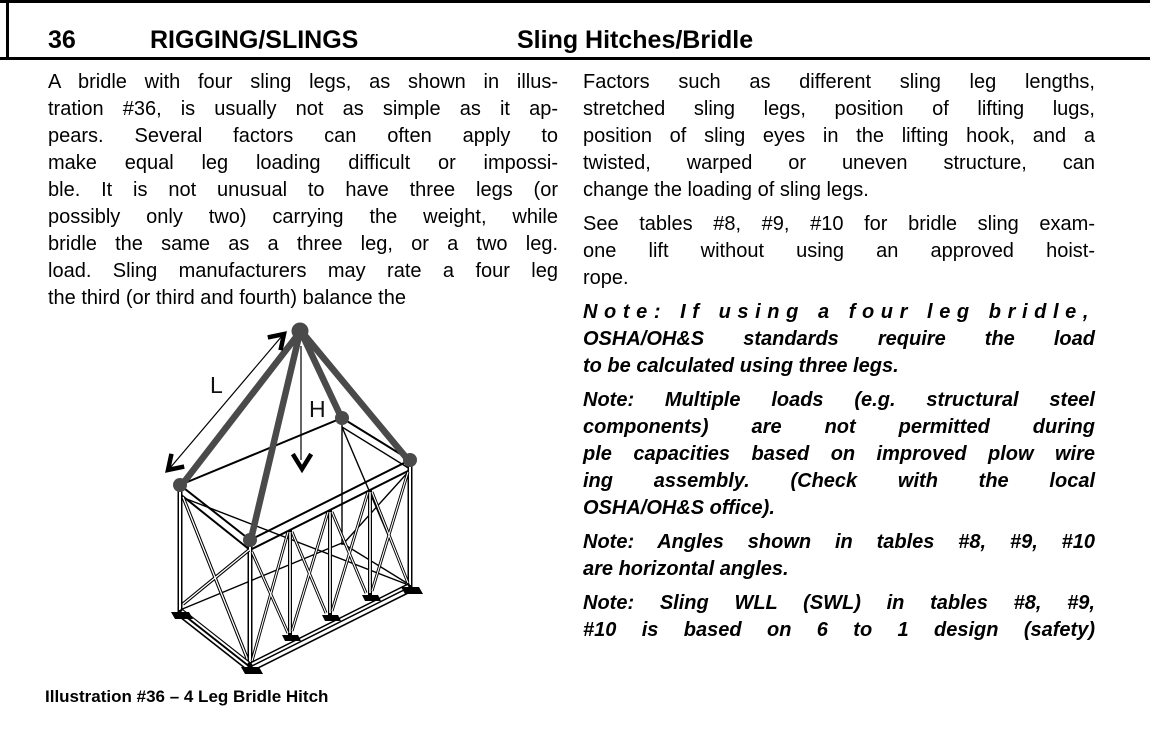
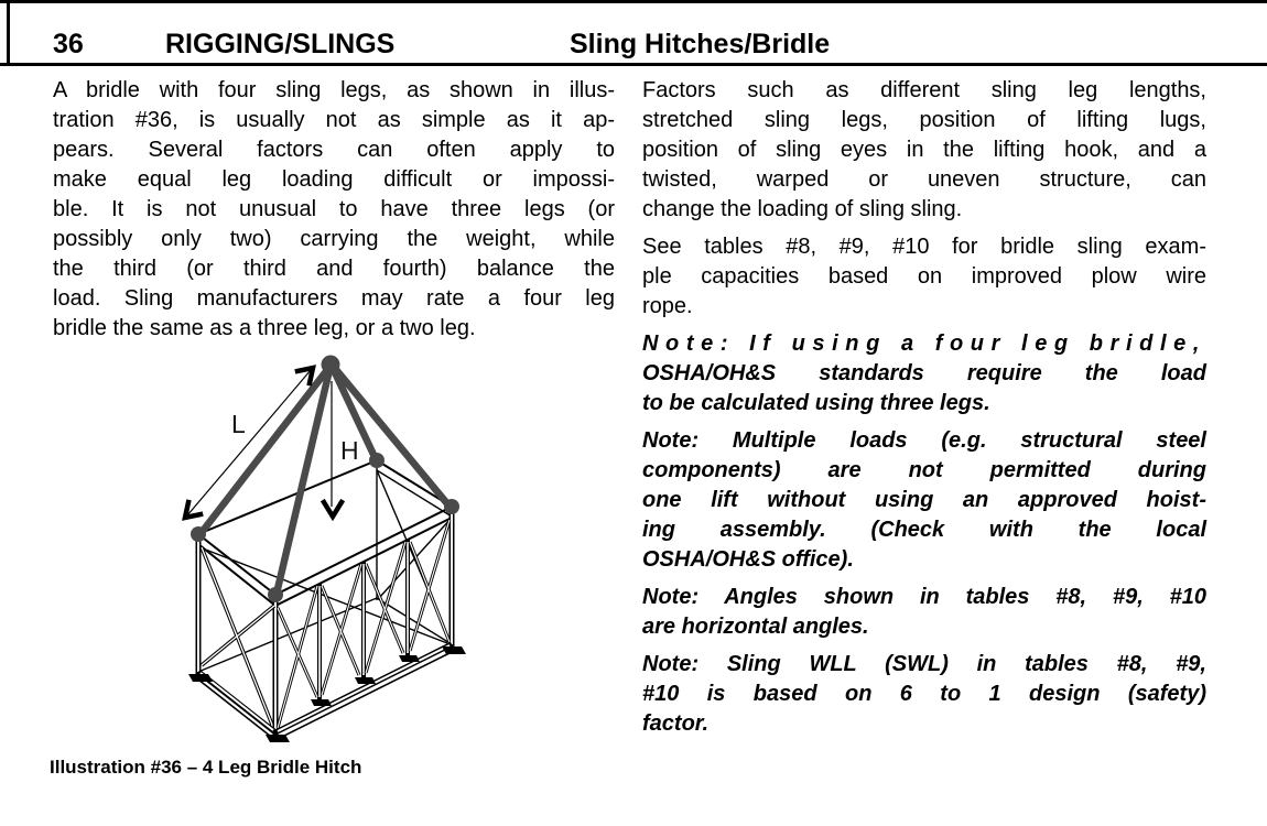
  36
  RIGGING/SLINGS
  Sling Hitches/Bridle
  A bridle with four sling legs, as shown in illus-
  tration #36, is usually not as simple as it ap-
  pears. Several factors can often apply to
  make equal leg loading difficult or impossi-
  ble. It is not unusual to have three legs (or
  possibly only two) carrying the weight, while
- bridle the same as a three leg, or a two leg.
+ the third (or third and fourth) balance the
  load. Sling manufacturers may rate a four leg
- the third (or third and fourth) balance the
+ bridle the same as a three leg, or a two leg.
  Factors such as different sling leg lengths,
  stretched sling legs, position of lifting lugs,
  position of sling eyes in the lifting hook, and a
  twisted, warped or uneven structure, can
- change the loading of sling legs.
+ change the loading of sling sling.
  See tables #8, #9, #10 for bridle sling exam-
- one lift without using an approved hoist-
+ ple capacities based on improved plow wire
  rope.
  Note: If using a four leg bridle,
  OSHA/OH&S standards require the load
  to be calculated using three legs.
  Note: Multiple loads (e.g. structural steel
  components) are not permitted during
- ple capacities based on improved plow wire
+ one lift without using an approved hoist-
  ing assembly. (Check with the local
  OSHA/OH&S office).
  Note: Angles shown in tables #8, #9, #10
  are horizontal angles.
  Note: Sling WLL (SWL) in tables #8, #9,
  #10 is based on 6 to 1 design (safety)
+ factor.
  L
  H
  Illustration #36 – 4 Leg Bridle Hitch
